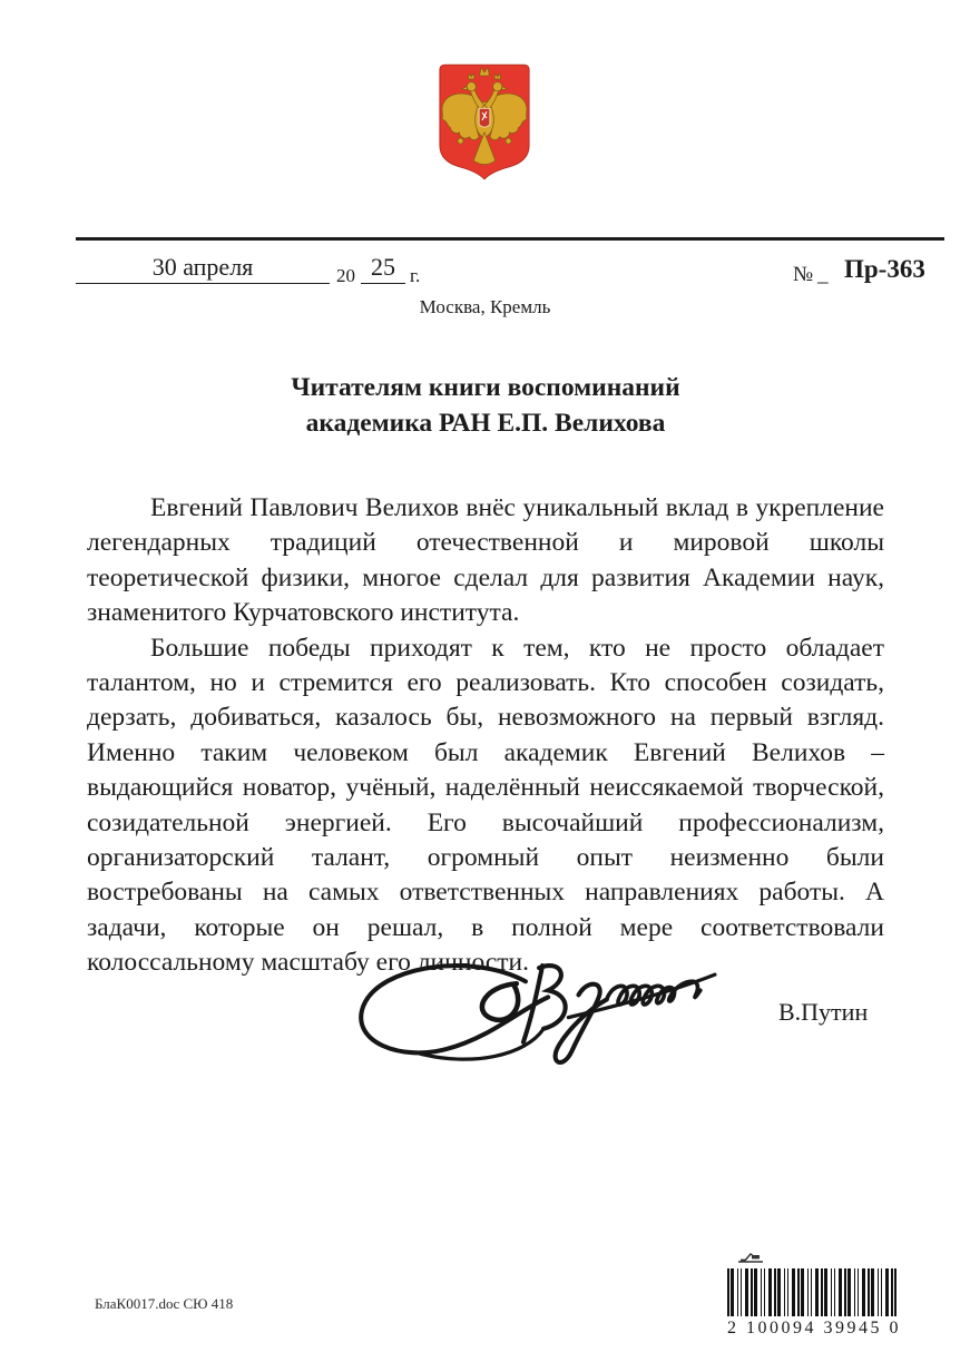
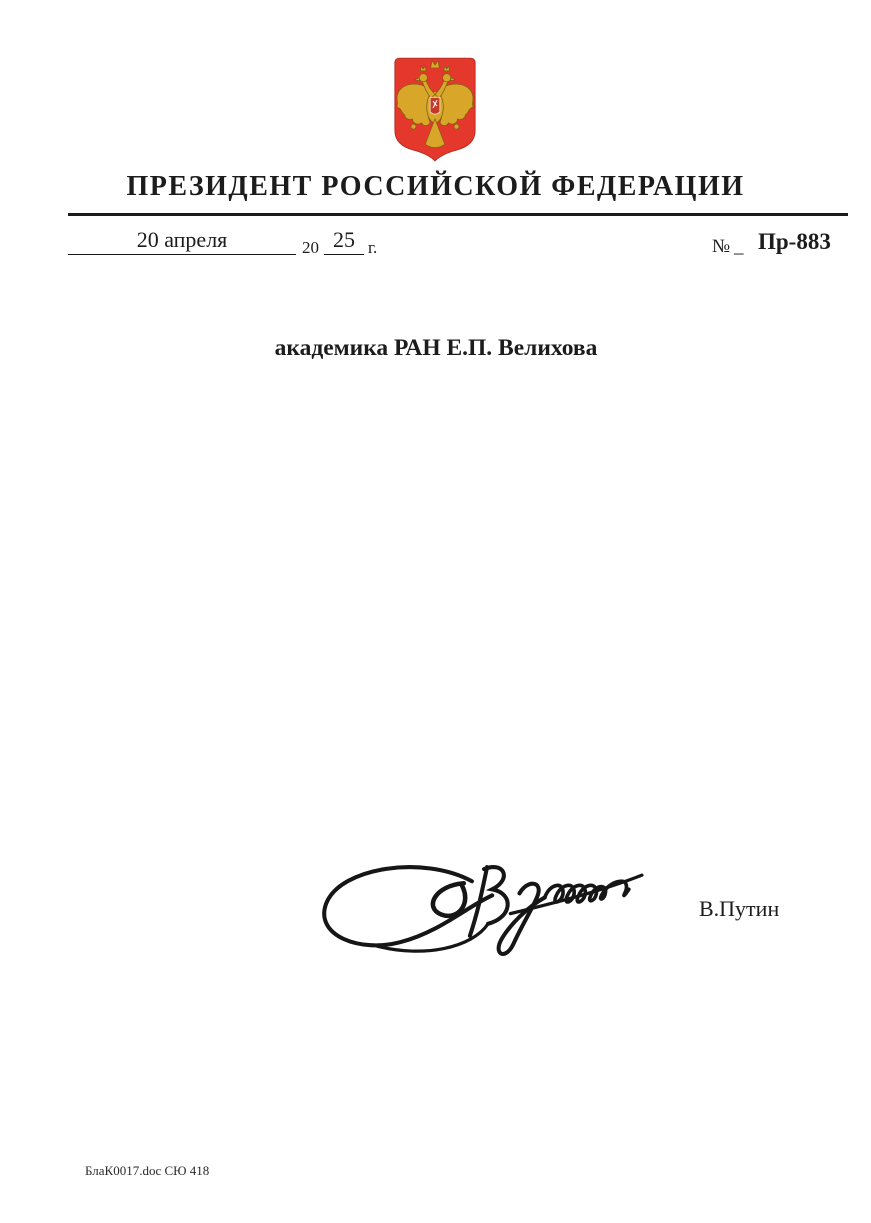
+ ПРЕЗИДЕНТ РОССИЙСКОЙ ФЕДЕРАЦИИ
- 30 апреля
+ 20 апреля
  20
  25
  г.
  №
  _
- Пр-363
+ Пр-883
- Москва, Кремль
- Читателям книги воспоминаний
  академика РАН Е.П. Велихова
- Евгений Павлович Велихов внёс уникальный вклад в укрепление легендарных традиций отечественной и мировой школы теоретической физики, многое сделал для развития Академии наук, знаменитого Курчатовского института.
- Большие победы приходят к тем, кто не просто обладает талантом, но и стремится его реализовать. Кто способен созидать, дерзать, добиваться, казалось бы, невозможного на первый взгляд. Именно таким человеком был академик Евгений Велихов – выдающийся новатор, учёный, наделённый неиссякаемой творческой, созидательной энергией. Его высочайший профессионализм, организаторский талант, огромный опыт неизменно были востребованы на самых ответственных направлениях работы. А задачи, которые он решал, в полной мере соответствовали колоссальному масштабу его личности.
  В.Путин
  БлаК0017.doc СЮ 418
- 2 100094 39945 0
